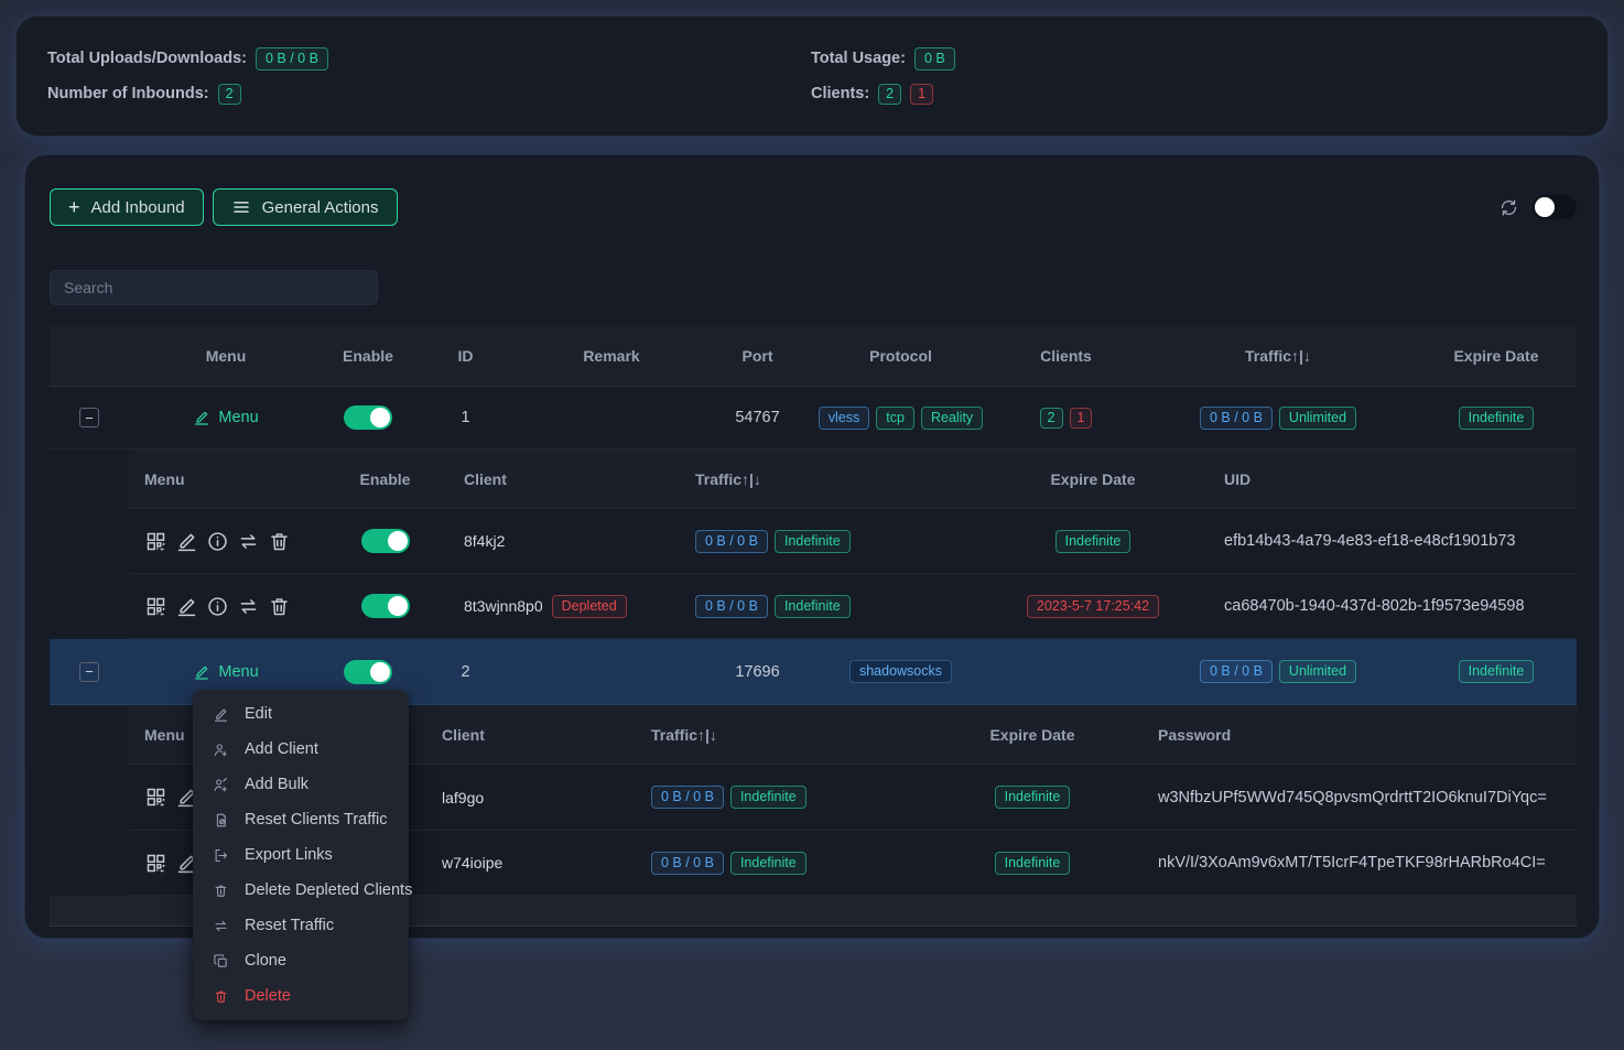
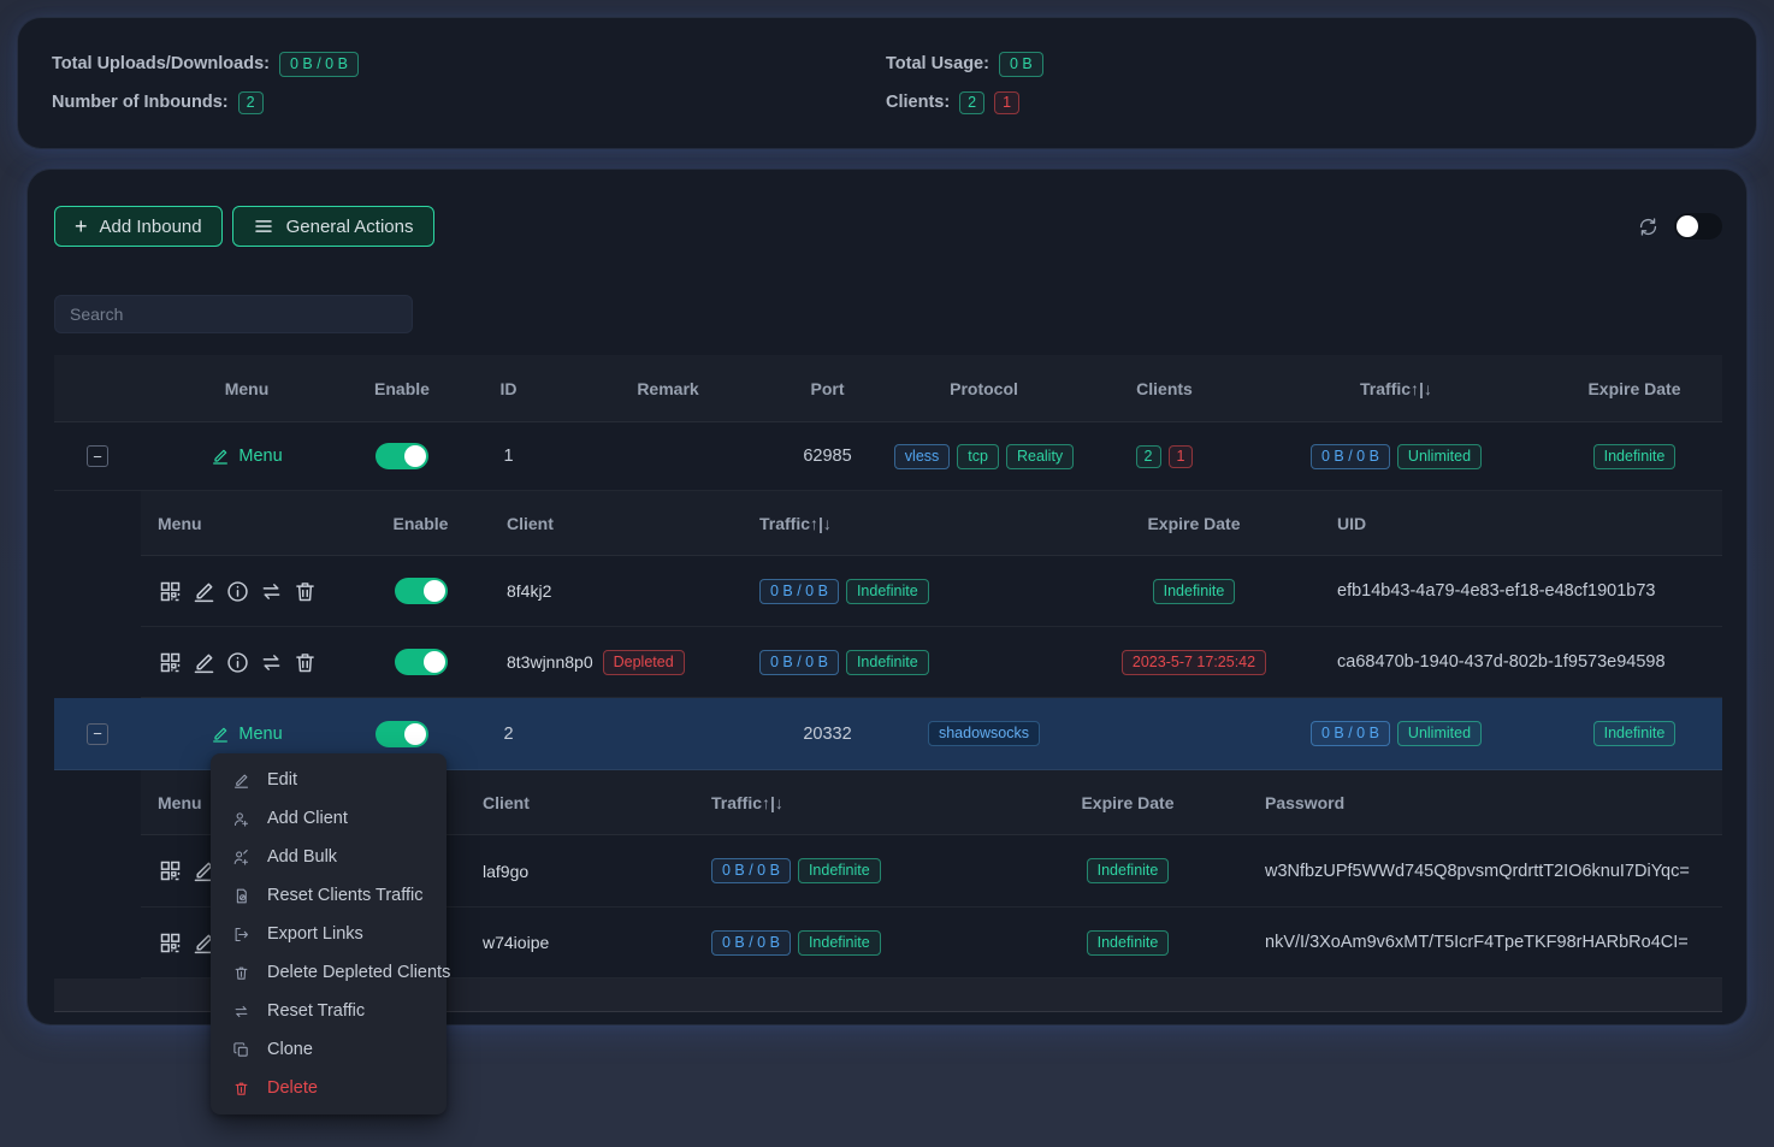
  Total Uploads/Downloads:
  0 B / 0 B
  Number of Inbounds:
  2
  Total Usage:
  0 B
  Clients:
  2
  1
  +
  Add Inbound
  General Actions
  Search
  Menu
  Enable
  ID
  Remark
  Port
  Protocol
  Clients
  Traffic↑|↓
  Expire Date
  −
  Menu
  1
- 54767
+ 62985
  vless
  tcp
  Reality
  2
  1
  0 B / 0 B
  Unlimited
  Indefinite
  Menu
  Enable
  Client
  Traffic↑|↓
  Expire Date
  UID
  8f4kj2
  0 B / 0 B
  Indefinite
  Indefinite
  efb14b43-4a79-4e83-ef18-e48cf1901b73
  8t3wjnn8p0
  Depleted
  0 B / 0 B
  Indefinite
  2023-5-7 17:25:42
  ca68470b-1940-437d-802b-1f9573e94598
  −
  Menu
  2
- 17696
+ 20332
  shadowsocks
  0 B / 0 B
  Unlimited
  Indefinite
  Menu
  Client
  Traffic↑|↓
  Expire Date
  Password
  laf9go
  0 B / 0 B
  Indefinite
  Indefinite
  w3NfbzUPf5WWd745Q8pvsmQrdrttT2IO6knuI7DiYqc=
  w74ioipe
  0 B / 0 B
  Indefinite
  Indefinite
  nkV/I/3XoAm9v6xMT/T5IcrF4TpeTKF98rHARbRo4CI=
  Edit
  Add Client
  Add Bulk
  Reset Clients Traffic
  Export Links
  Delete Depleted Clients
  Reset Traffic
  Clone
  Delete
